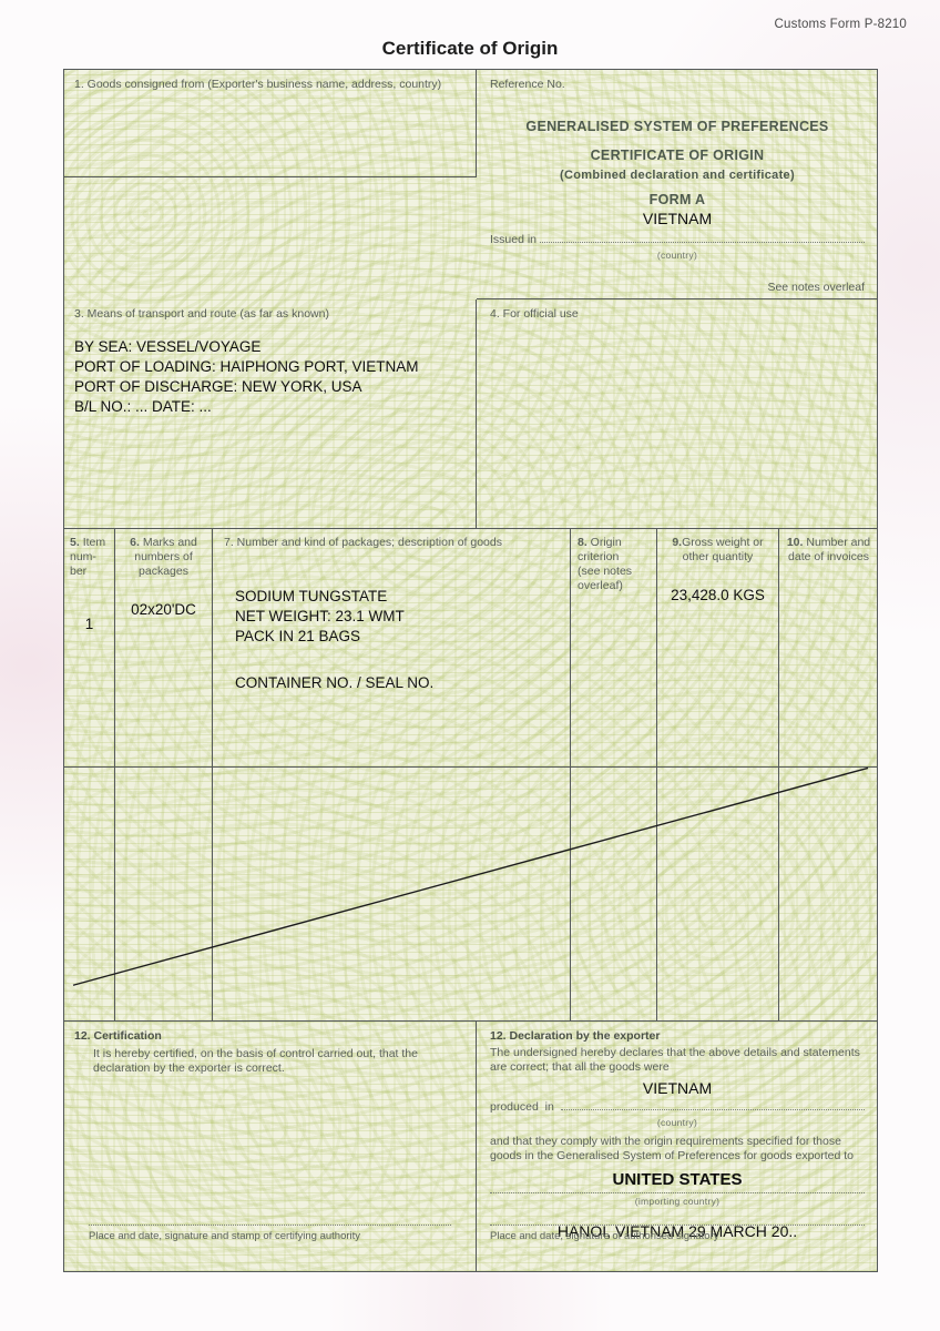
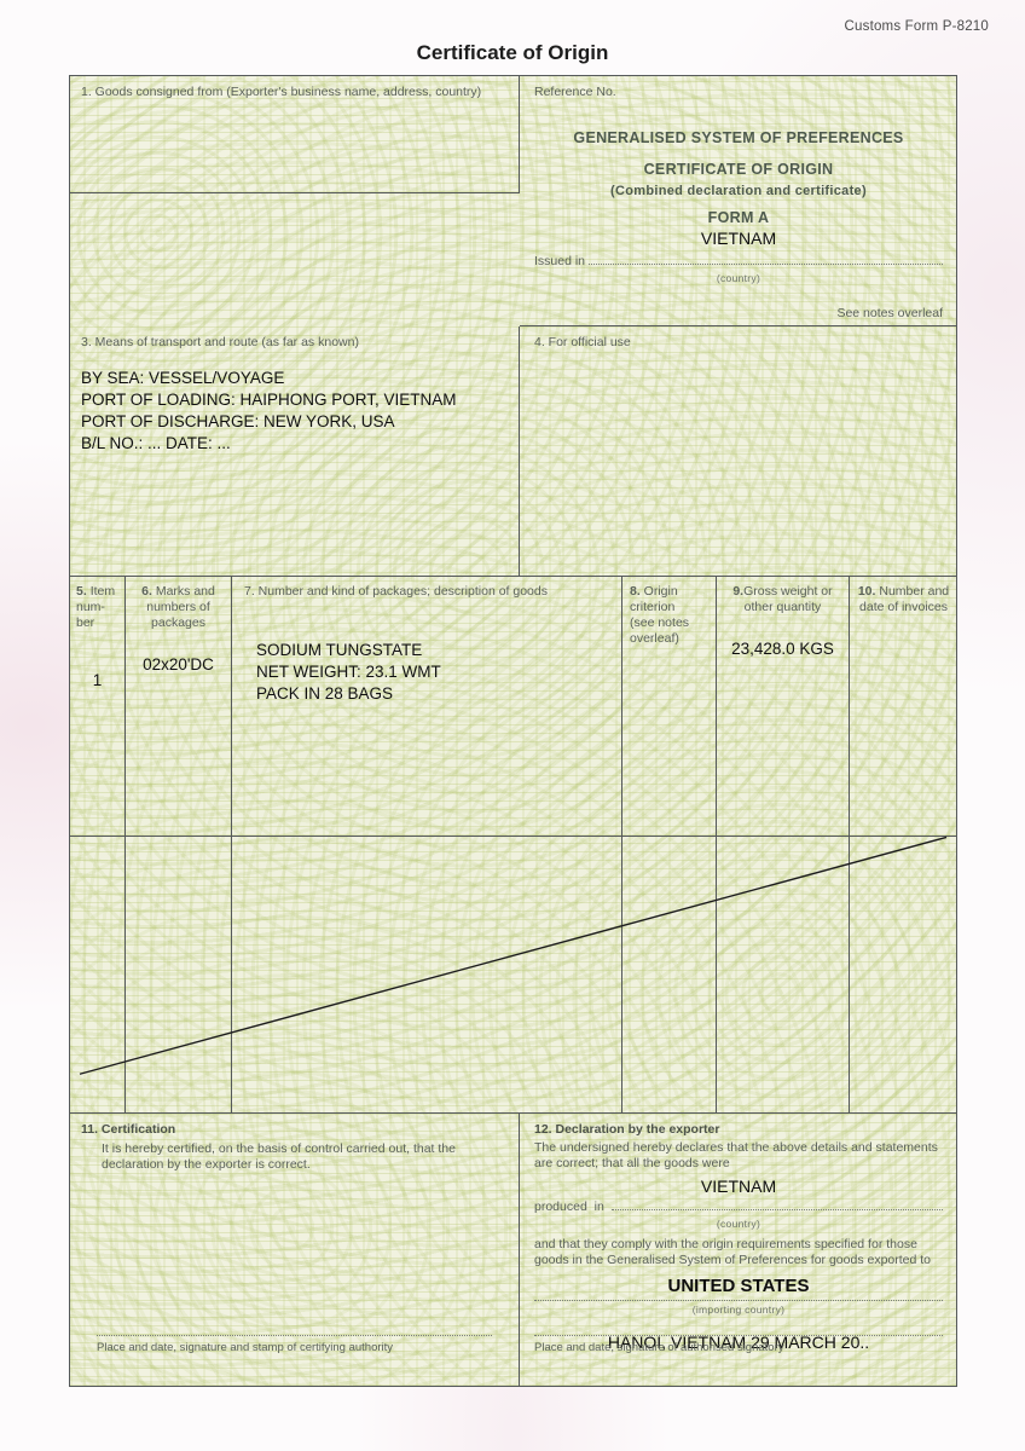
  Customs Form P-8210
  Certificate of Origin
  1. Goods consigned from (Exporter's business name, address, country)
  Reference No.
  GENERALISED SYSTEM OF PREFERENCES
  CERTIFICATE OF ORIGIN
  (Combined declaration and certificate)
  FORM A
  VIETNAM
  Issued in
  (country)
  See notes overleaf
  3. Means of transport and route (as far as known)
  BY SEA: VESSEL/VOYAGE
  PORT OF LOADING: HAIPHONG PORT, VIETNAM
  PORT OF DISCHARGE: NEW YORK, USA
  B/L NO.: ... DATE: ...
  4. For official use
  5. Item num-
  ber
  1
  6. Marks and numbers of packages
  02x20'DC
  7. Number and kind of packages; description of goods
  SODIUM TUNGSTATE
  NET WEIGHT: 23.1 WMT
- PACK IN 21 BAGS
+ PACK IN 28 BAGS
- CONTAINER NO. / SEAL NO.
  8. Origin criterion
  (see notes overleaf)
  9.Gross weight or other quantity
  23,428.0 KGS
  10. Number and date of invoices
- 12. Certification
+ 11. Certification
  It is hereby certified, on the basis of control carried out, that the declaration by the exporter is correct.
  Place and date, signature and stamp of certifying authority
  12. Declaration by the exporter
  The undersigned hereby declares that the above details and statements are correct; that all the goods were
  VIETNAM
  produced in
  (country)
  and that they comply with the origin requirements specified for those goods in the Generalised System of Preferences for goods exported to
  UNITED STATES
  (importing country)
  HANOI, VIETNAM 29 MARCH 20..
  Place and date, signature of authorised signatory
